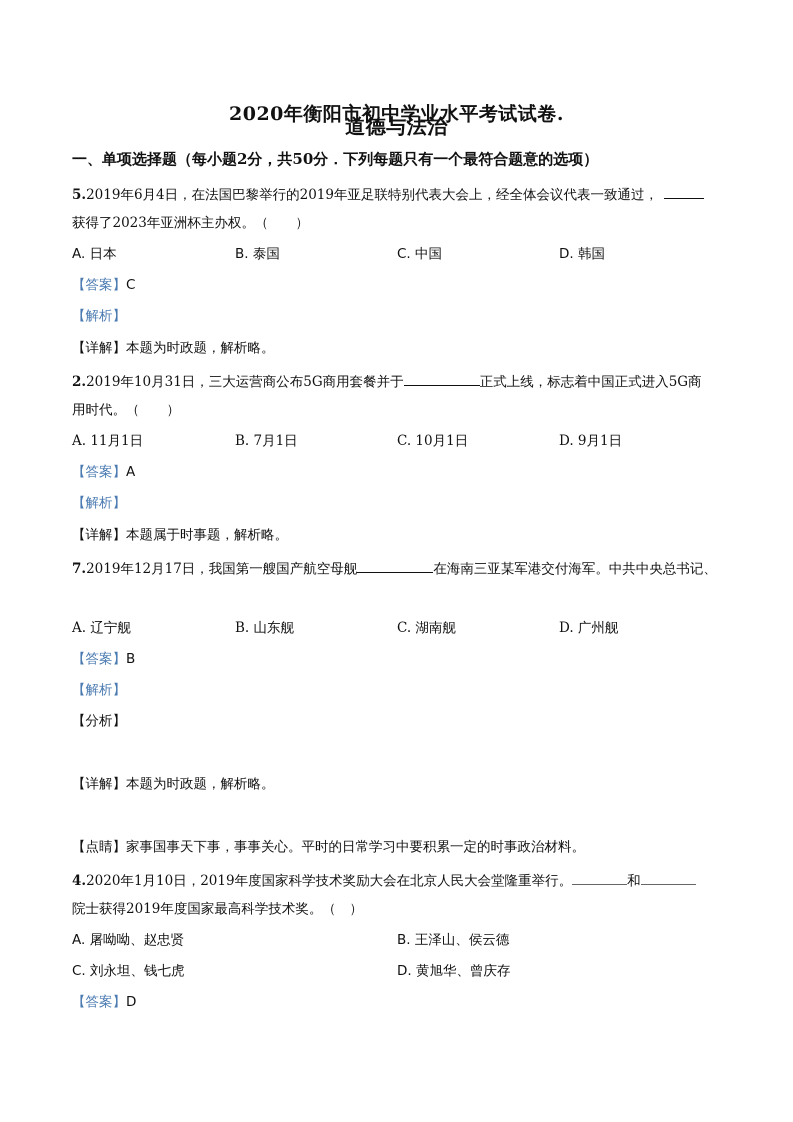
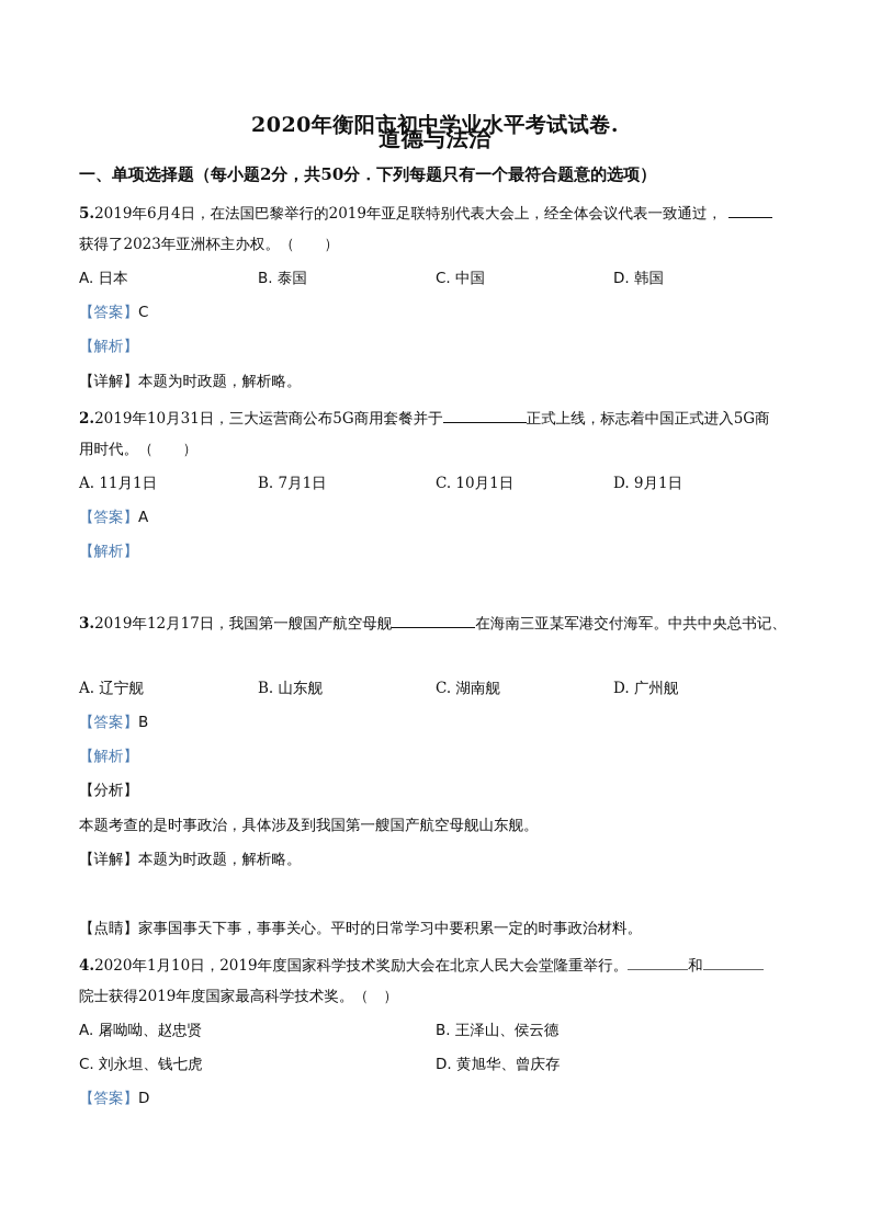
  2020年衡阳市初中学业水平考试试卷.
  道德与法治
  一、单项选择题（每小题2分，共50分．下列每题只有一个最符合题意的选项）
  5.2019年6月4日，在法国巴黎举行的2019年亚足联特别代表大会上，经全体会议代表一致通过，
  获得了2023年亚洲杯主办权。（ ）
  A. 日本
  B. 泰国
  C. 中国
  D. 韩国
  【答案】C
  【解析】
  【详解】本题为时政题，解析略。
  2.2019年10月31日，三大运营商公布5G商用套餐并于 正式上线，标志着中国正式进入5G商
  用时代。（ ）
  A. 11月1日
  B. 7月1日
  C. 10月1日
  D. 9月1日
  【答案】A
  【解析】
- 【详解】本题属于时事题，解析略。
- 7.2019年12月17日，我国第一艘国产航空母舰 在海南三亚某军港交付海军。中共中央总书记、
+ 3.2019年12月17日，我国第一艘国产航空母舰 在海南三亚某军港交付海军。中共中央总书记、
  A. 辽宁舰
  B. 山东舰
  C. 湖南舰
  D. 广州舰
  【答案】B
  【解析】
  【分析】
+ 本题考查的是时事政治，具体涉及到我国第一艘国产航空母舰山东舰。
  【详解】本题为时政题，解析略。
  【点睛】家事国事天下事，事事关心。平时的日常学习中要积累一定的时事政治材料。
  4.2020年1月10日，2019年度国家科学技术奖励大会在北京人民大会堂隆重举行。 和
  院士获得2019年度国家最高科学技术奖。（ ）
  A. 屠呦呦、赵忠贤
  B. 王泽山、侯云德
  C. 刘永坦、钱七虎
  D. 黄旭华、曾庆存
  【答案】D
